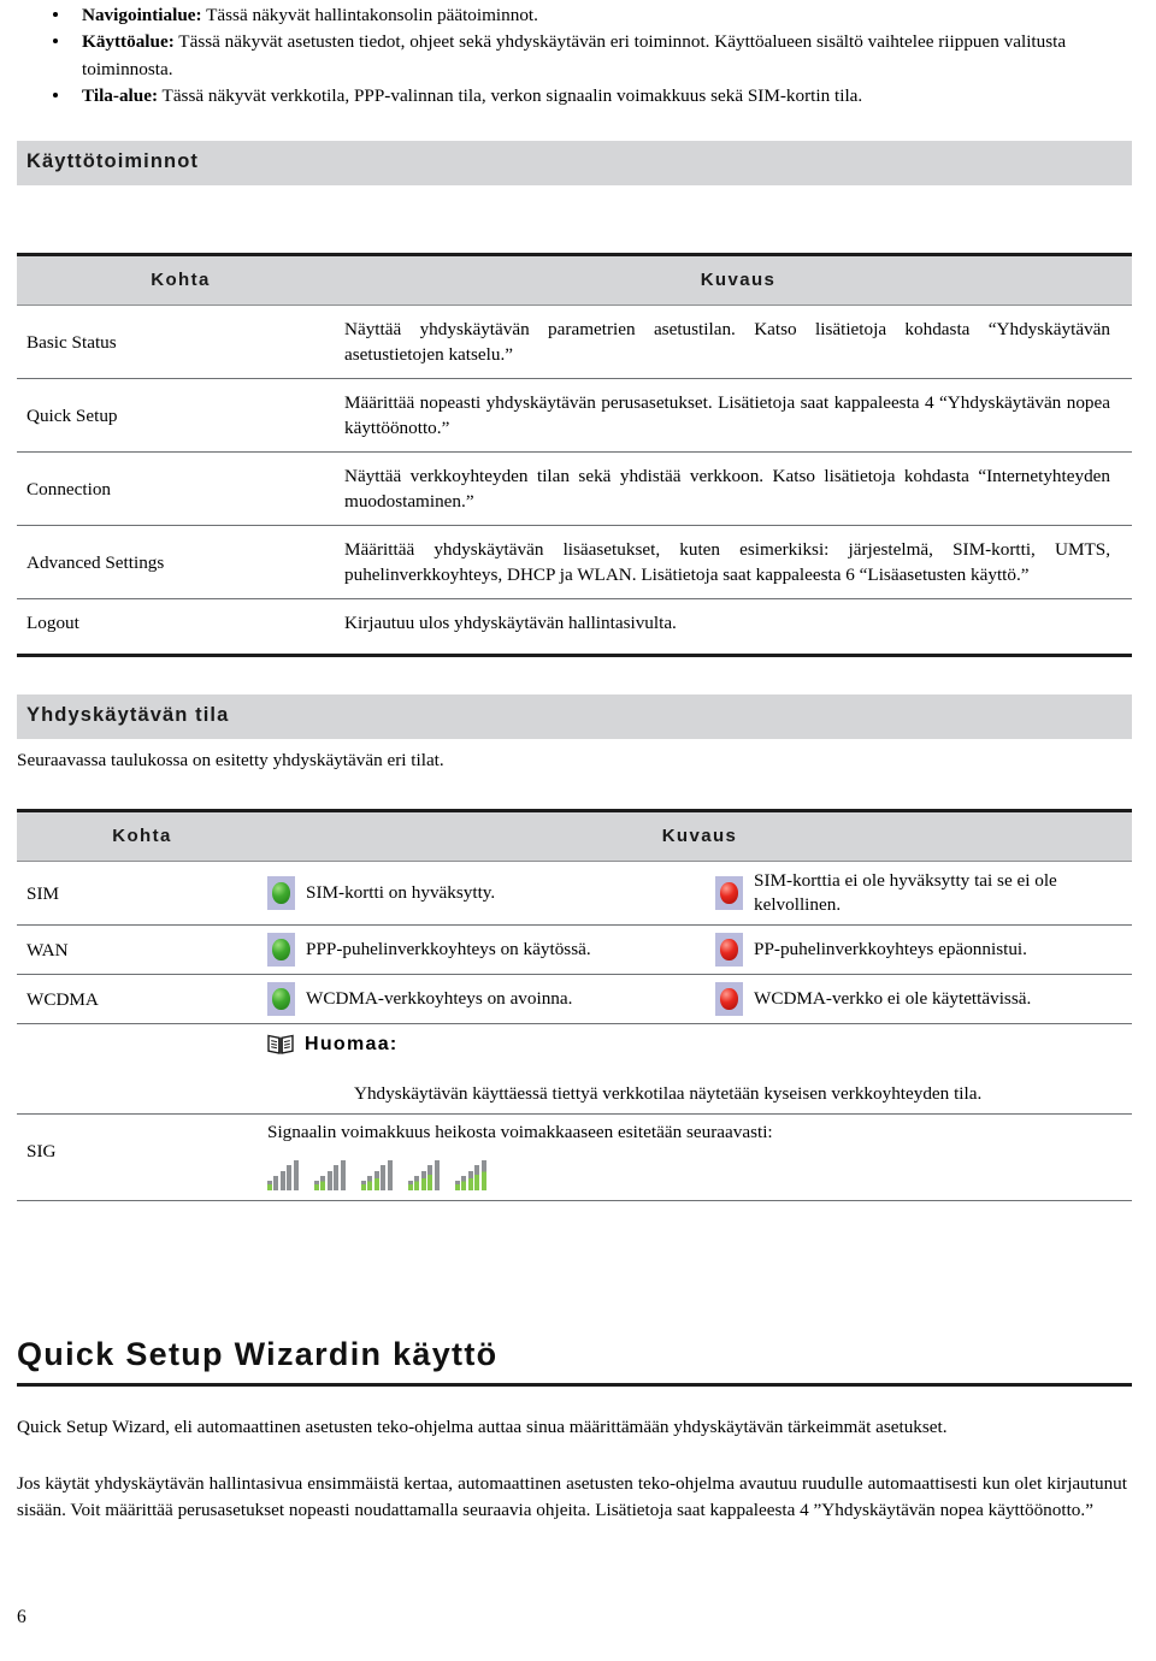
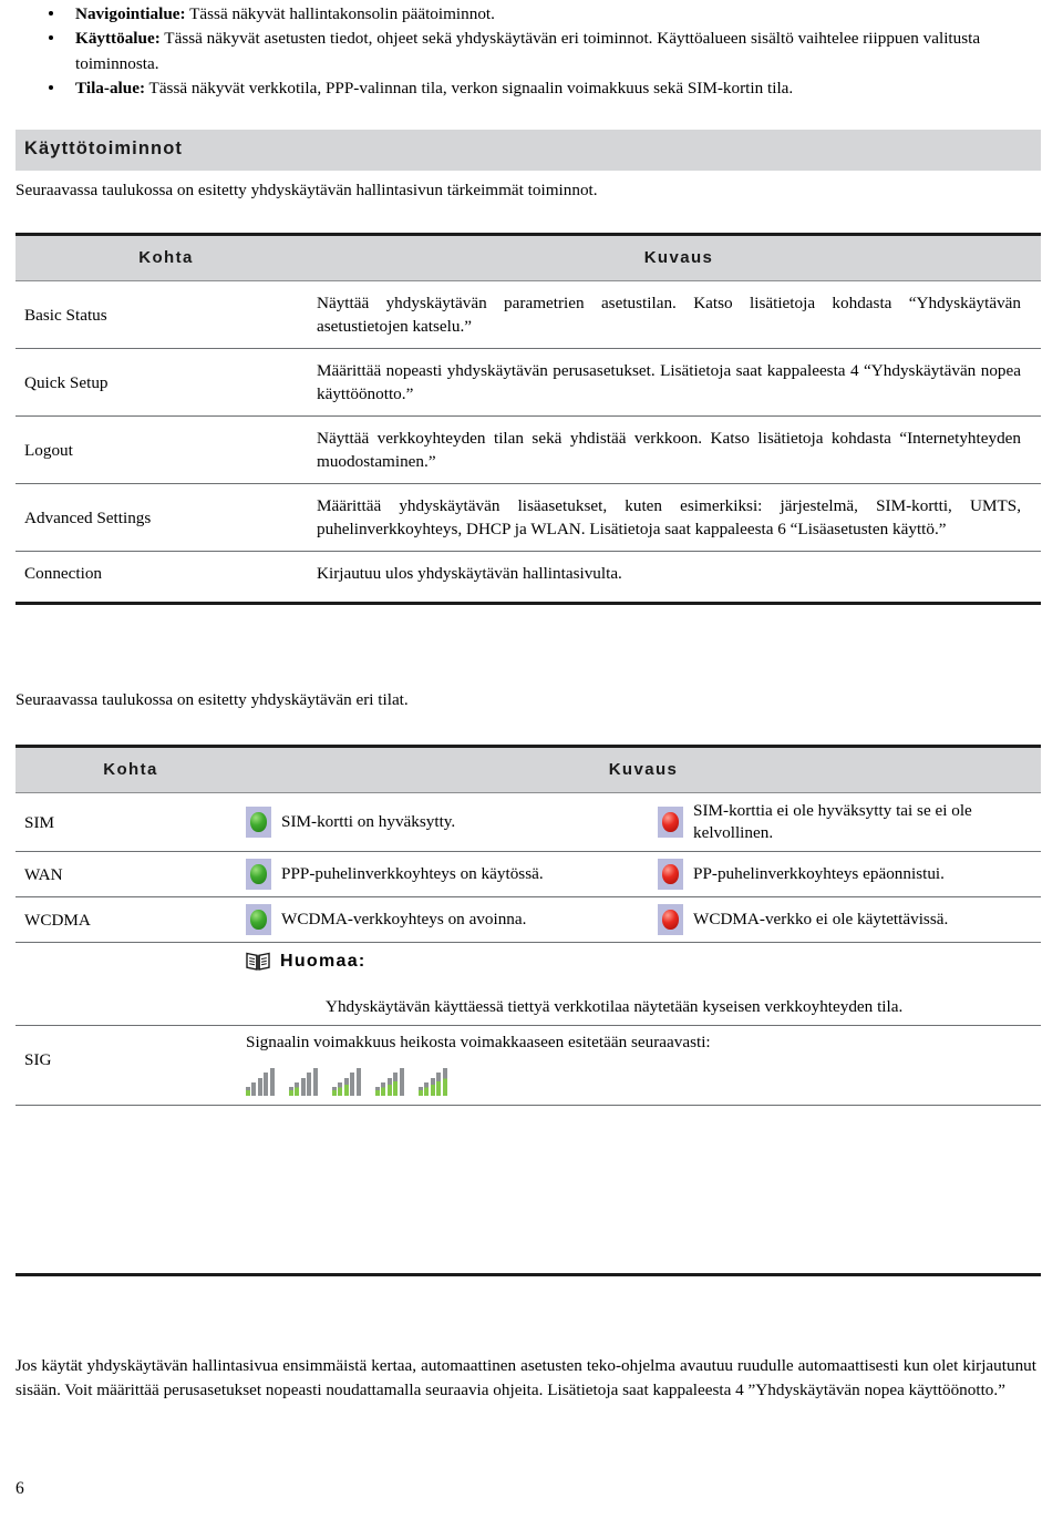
  Navigointialue: Tässä näkyvät hallintakonsolin päätoiminnot.
  Käyttöalue: Tässä näkyvät asetusten tiedot, ohjeet sekä yhdyskäytävän eri toiminnot. Käyttöalueen sisältö vaihtelee riippuen valitusta toiminnosta.
  Tila-alue: Tässä näkyvät verkkotila, PPP-valinnan tila, verkon signaalin voimakkuus sekä SIM-kortin tila.
  Käyttötoiminnot
+ Seuraavassa taulukossa on esitetty yhdyskäytävän hallintasivun tärkeimmät toiminnot.
  Kohta	Kuvaus
  Basic Status	Näyttää yhdyskäytävän parametrien asetustilan. Katso lisätietoja kohdasta “Yhdyskäytävän asetustietojen katselu.”
  Quick Setup	Määrittää nopeasti yhdyskäytävän perusasetukset. Lisätietoja saat kappaleesta 4 “Yhdyskäytävän nopea käyttöönotto.”
- Connection	Näyttää verkkoyhteyden tilan sekä yhdistää verkkoon. Katso lisätietoja kohdasta “Internetyhteyden muodostaminen.”
+ Logout	Näyttää verkkoyhteyden tilan sekä yhdistää verkkoon. Katso lisätietoja kohdasta “Internetyhteyden muodostaminen.”
  Advanced Settings	Määrittää yhdyskäytävän lisäasetukset, kuten esimerkiksi: järjestelmä, SIM-kortti, UMTS, puhelinverkkoyhteys, DHCP ja WLAN. Lisätietoja saat kappaleesta 6 “Lisäasetusten käyttö.”
- Logout	Kirjautuu ulos yhdyskäytävän hallintasivulta.
+ Connection	Kirjautuu ulos yhdyskäytävän hallintasivulta.
- Yhdyskäytävän tila
  Seuraavassa taulukossa on esitetty yhdyskäytävän eri tilat.
  Kohta	Kuvaus
  SIM	SIM-kortti on hyväksytty.	SIM-korttia ei ole hyväksytty tai se ei ole kelvollinen.
  WAN	PPP-puhelinverkkoyhteys on käytössä.	PP-puhelinverkkoyhteys epäonnistui.
  WCDMA	WCDMA-verkkoyhteys on avoinna.	WCDMA-verkko ei ole käytettävissä.
  	Huomaa: Yhdyskäytävän käyttäessä tiettyä verkkotilaa näytetään kyseisen verkkoyhteyden tila.
  SIG	Signaalin voimakkuus heikosta voimakkaaseen esitetään seuraavasti:
- Quick Setup Wizardin käyttö
- Quick Setup Wizard, eli automaattinen asetusten teko-ohjelma auttaa sinua määrittämään yhdyskäytävän tärkeimmät asetukset.
  Jos käytät yhdyskäytävän hallintasivua ensimmäistä kertaa, automaattinen asetusten teko-ohjelma avautuu ruudulle automaattisesti kun olet kirjautunut sisään. Voit määrittää perusasetukset nopeasti noudattamalla seuraavia ohjeita. Lisätietoja saat kappaleesta 4 ”Yhdyskäytävän nopea käyttöönotto.”
  6
